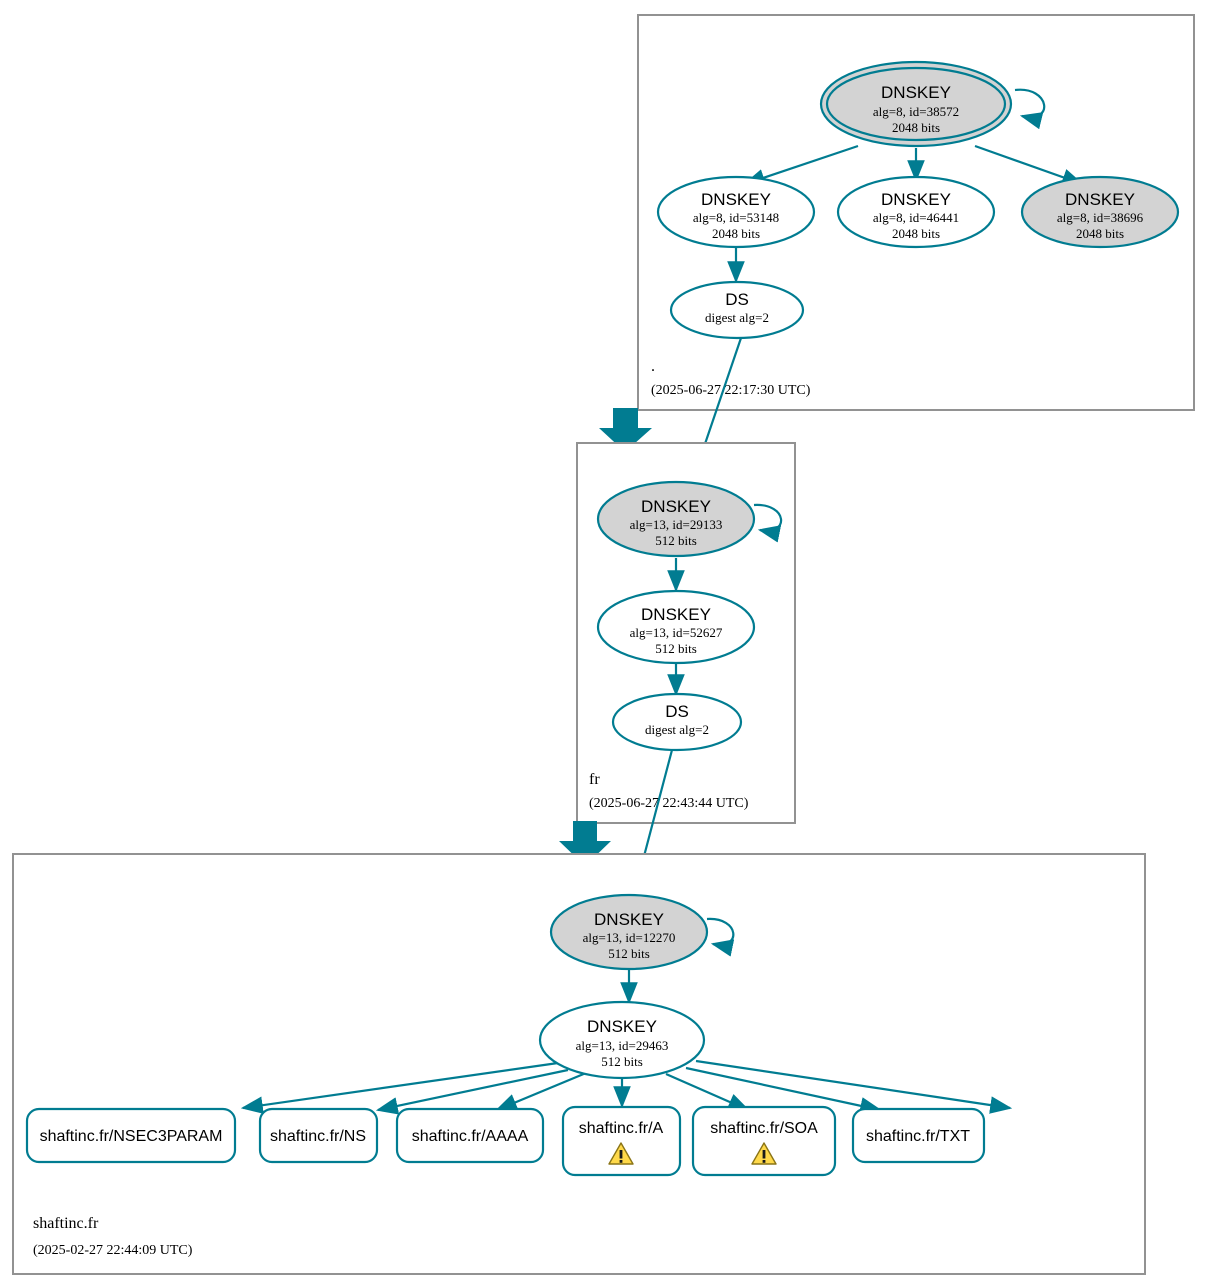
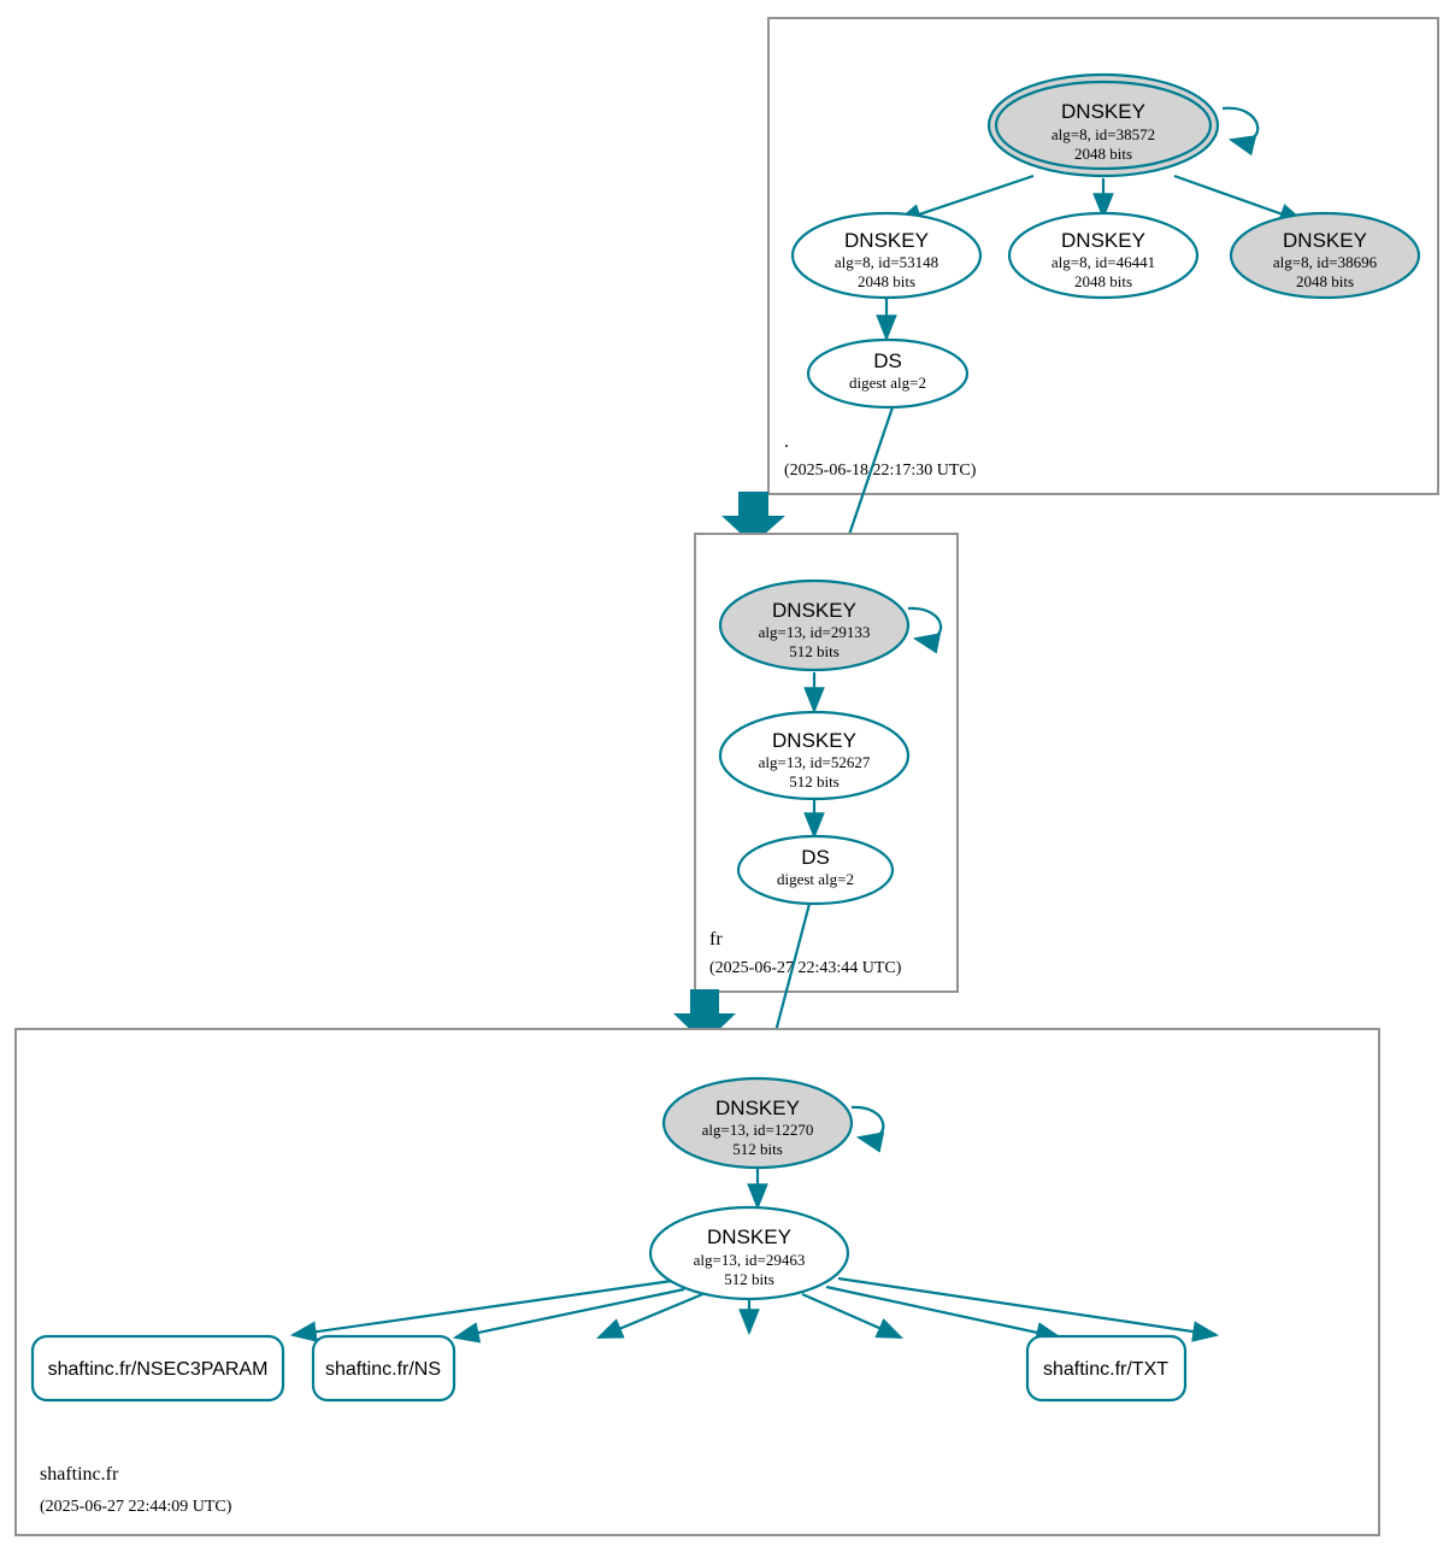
  DNSKEY
  alg=8, id=38572
  2048 bits
  DNSKEY
  alg=8, id=53148
  2048 bits
  DNSKEY
  alg=8, id=46441
  2048 bits
  DNSKEY
  alg=8, id=38696
  2048 bits
  DS
  digest alg=2
  .
- (2025-06-27 22:17:30 UTC)
+ (2025-06-18 22:17:30 UTC)
  DNSKEY
  alg=13, id=29133
  512 bits
  DNSKEY
  alg=13, id=52627
  512 bits
  DS
  digest alg=2
  fr
  (2025-06-27 22:43:44 UTC)
  DNSKEY
  alg=13, id=12270
  512 bits
  DNSKEY
  alg=13, id=29463
  512 bits
  shaftinc.fr/NSEC3PARAM
  shaftinc.fr/NS
- shaftinc.fr/AAAA
- shaftinc.fr/A
- shaftinc.fr/SOA
  shaftinc.fr/TXT
  shaftinc.fr
- (2025-02-27 22:44:09 UTC)
+ (2025-06-27 22:44:09 UTC)
